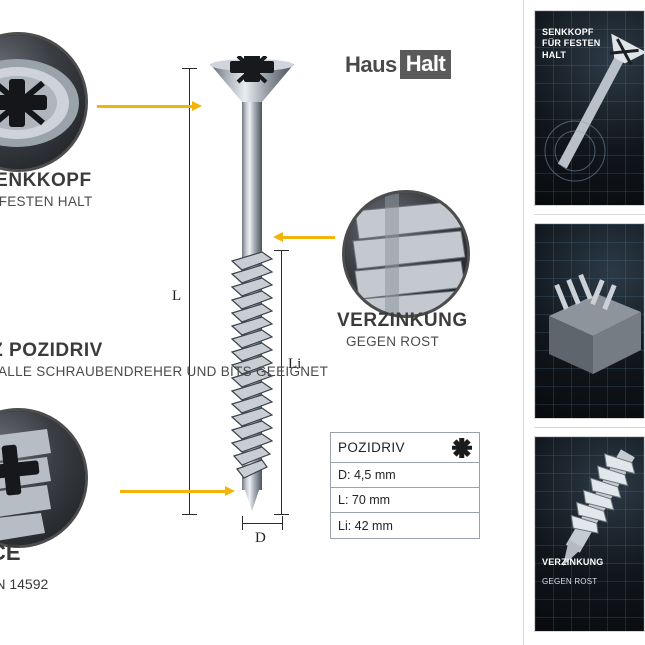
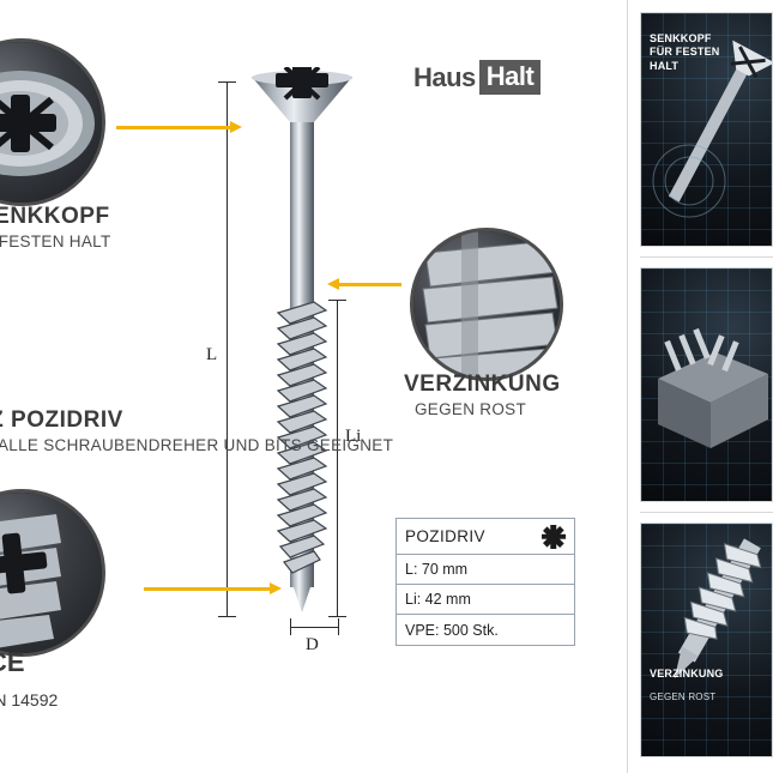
  Haus
  Halt
  L
  Li
  D
  ENKKOPF
  FESTEN HALT
  POZIDRIV
  ALLE SCHRAUBENDREHER UND BITS GEEIGNET
  VERZINKUNG
  GEGEN ROST
  N 14592
  POZIDRIV
- D: 4,5 mm
  L: 70 mm
  Li: 42 mm
+ VPE: 500 Stk.
  SENKKOPF
  FÜR FESTEN
  HALT
  VERZINKUNG
  GEGEN ROST
